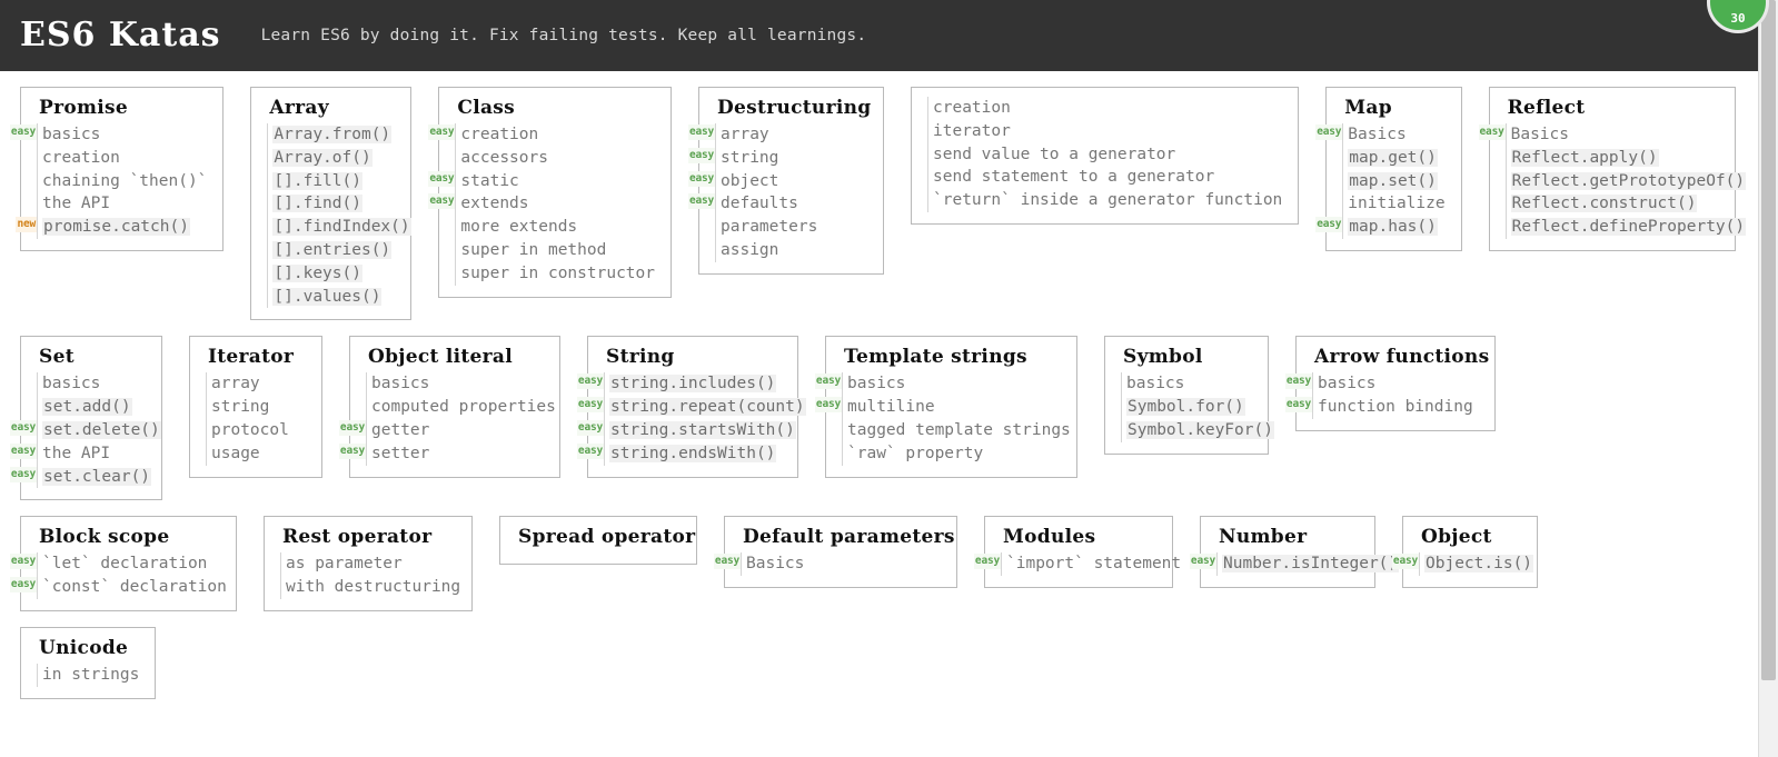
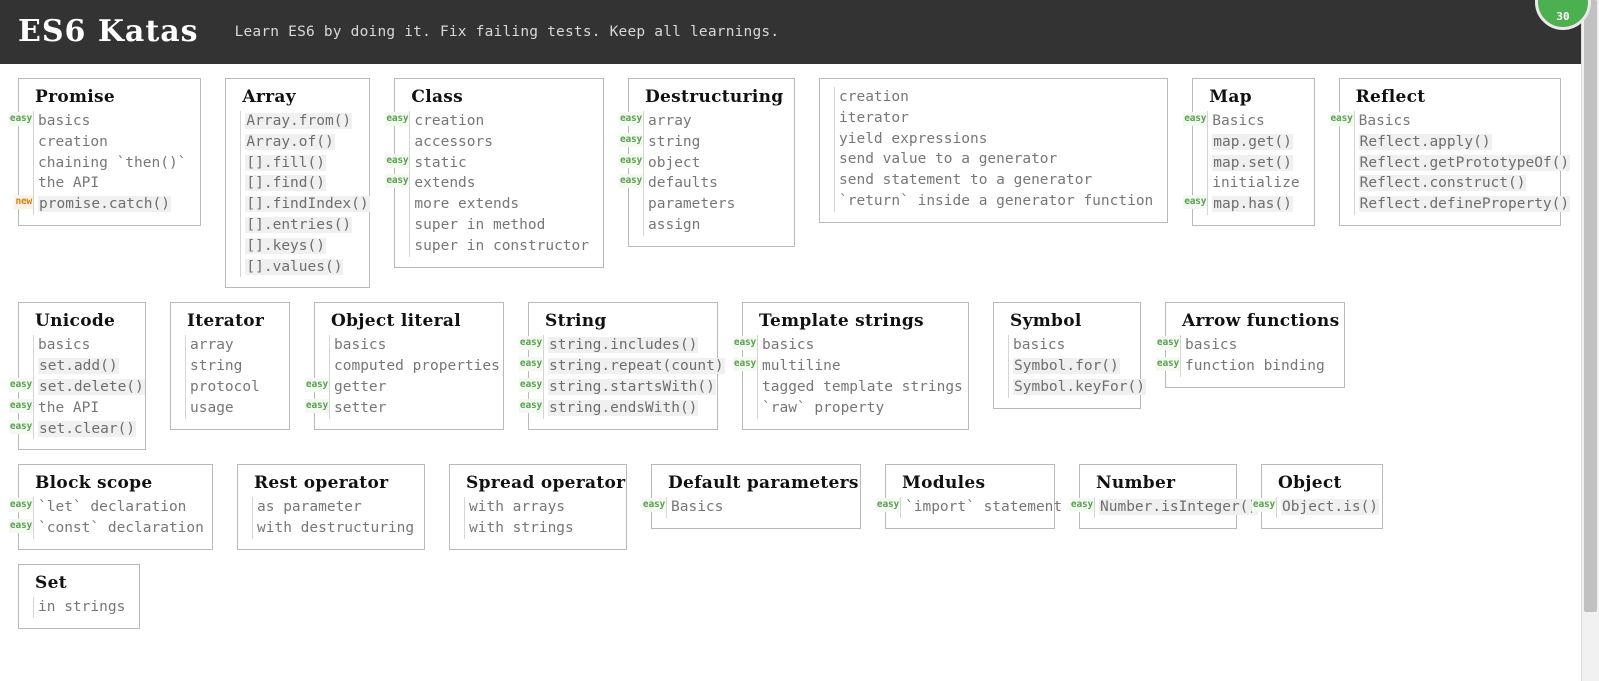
  ES6 Katas
  Learn ES6 by doing it. Fix failing tests. Keep all learnings.
  30
  Promise
  easy
  basics
  creation
  chaining `then()`
  the API
  new
  promise.catch()
  Array
  Array.from()
  Array.of()
  [].fill()
  [].find()
  [].findIndex()
  [].entries()
  [].keys()
  [].values()
  Class
  easy
  creation
  accessors
  easy
  static
  easy
  extends
  more extends
  super in method
  super in constructor
  Destructuring
  easy
  array
  easy
  string
  easy
  object
  easy
  defaults
  parameters
  assign
  creation
  iterator
+ yield expressions
  send value to a generator
  send statement to a generator
  `return` inside a generator function
  Map
  easy
  Basics
  map.get()
  map.set()
  initialize
  easy
  map.has()
  Reflect
  easy
  Basics
  Reflect.apply()
  Reflect.getPrototypeOf()
  Reflect.construct()
  Reflect.defineProperty()
- Set
+ Unicode
  basics
  set.add()
  easy
  set.delete()
  easy
  the API
  easy
  set.clear()
  Iterator
  array
  string
  protocol
  usage
  Object literal
  basics
  computed properties
  easy
  getter
  easy
  setter
  String
  easy
  string.includes()
  easy
  string.repeat(count)
  easy
  string.startsWith()
  easy
  string.endsWith()
  Template strings
  easy
  basics
  easy
  multiline
  tagged template strings
  `raw` property
  Symbol
  basics
  Symbol.for()
  Symbol.keyFor()
  Arrow functions
  easy
  basics
  easy
  function binding
  Block scope
  easy
  `let` declaration
  easy
  `const` declaration
  Rest operator
  as parameter
  with destructuring
  Spread operator
+ with arrays
+ with strings
  Default parameters
  easy
  Basics
  Modules
  easy
  `import` statement
  Number
  easy
  Number.isInteger(
  Object
  easy
  Object.is()
- Unicode
+ Set
  in strings
